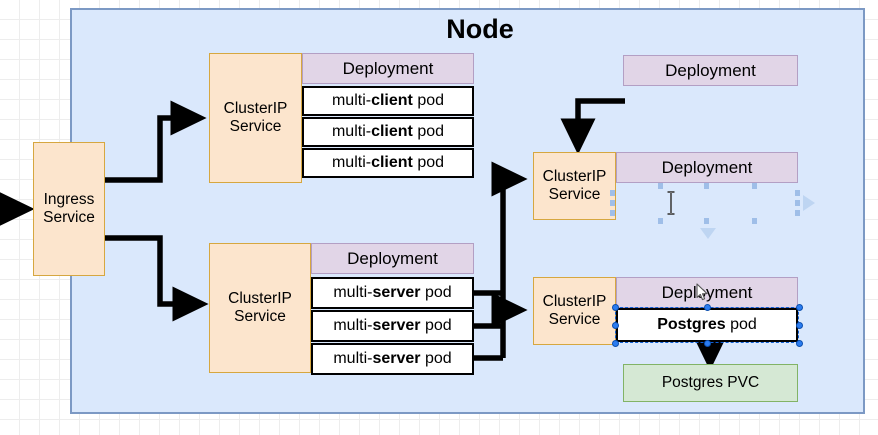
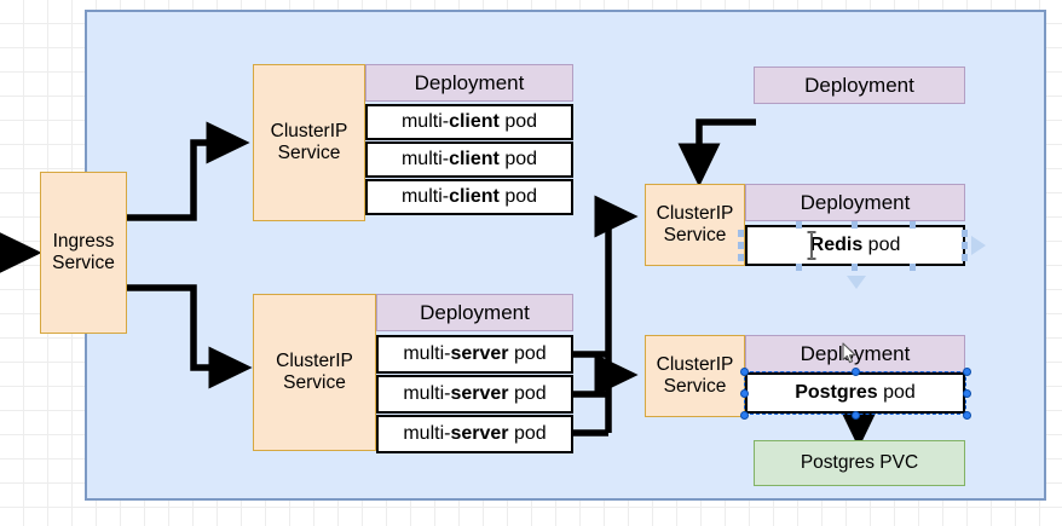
- Node
  Ingress
  Service
  ClusterIP
  Service
  Deployment
  multi-client pod
  multi-client pod
  multi-client pod
  ClusterIP
  Service
  Deployment
  multi-server pod
  multi-server pod
  multi-server pod
  Deployment
  ClusterIP
  Service
  Deployment
+ Redis pod
  ClusterIP
  Service
  Deplyment
  Postgres pod
  Postgres PVC
